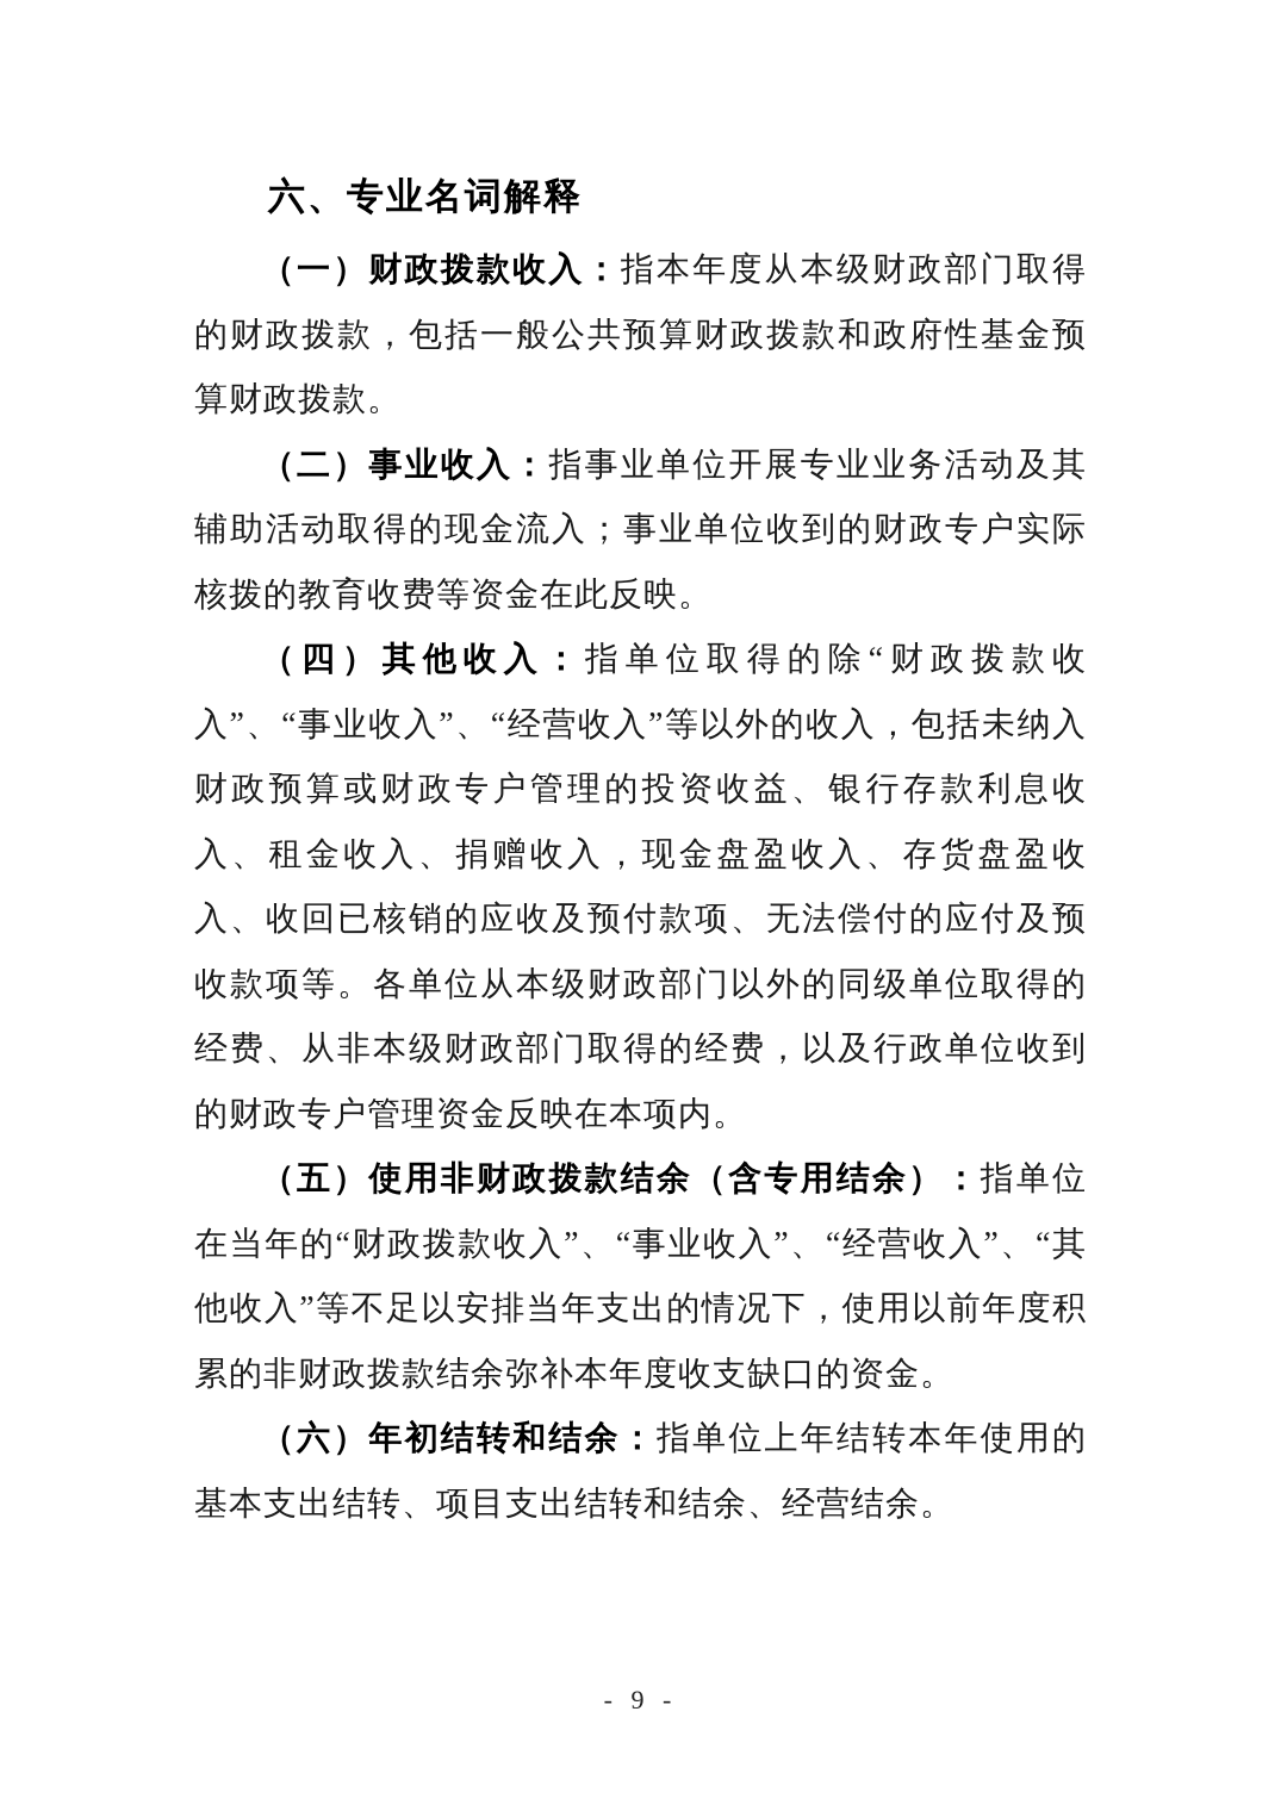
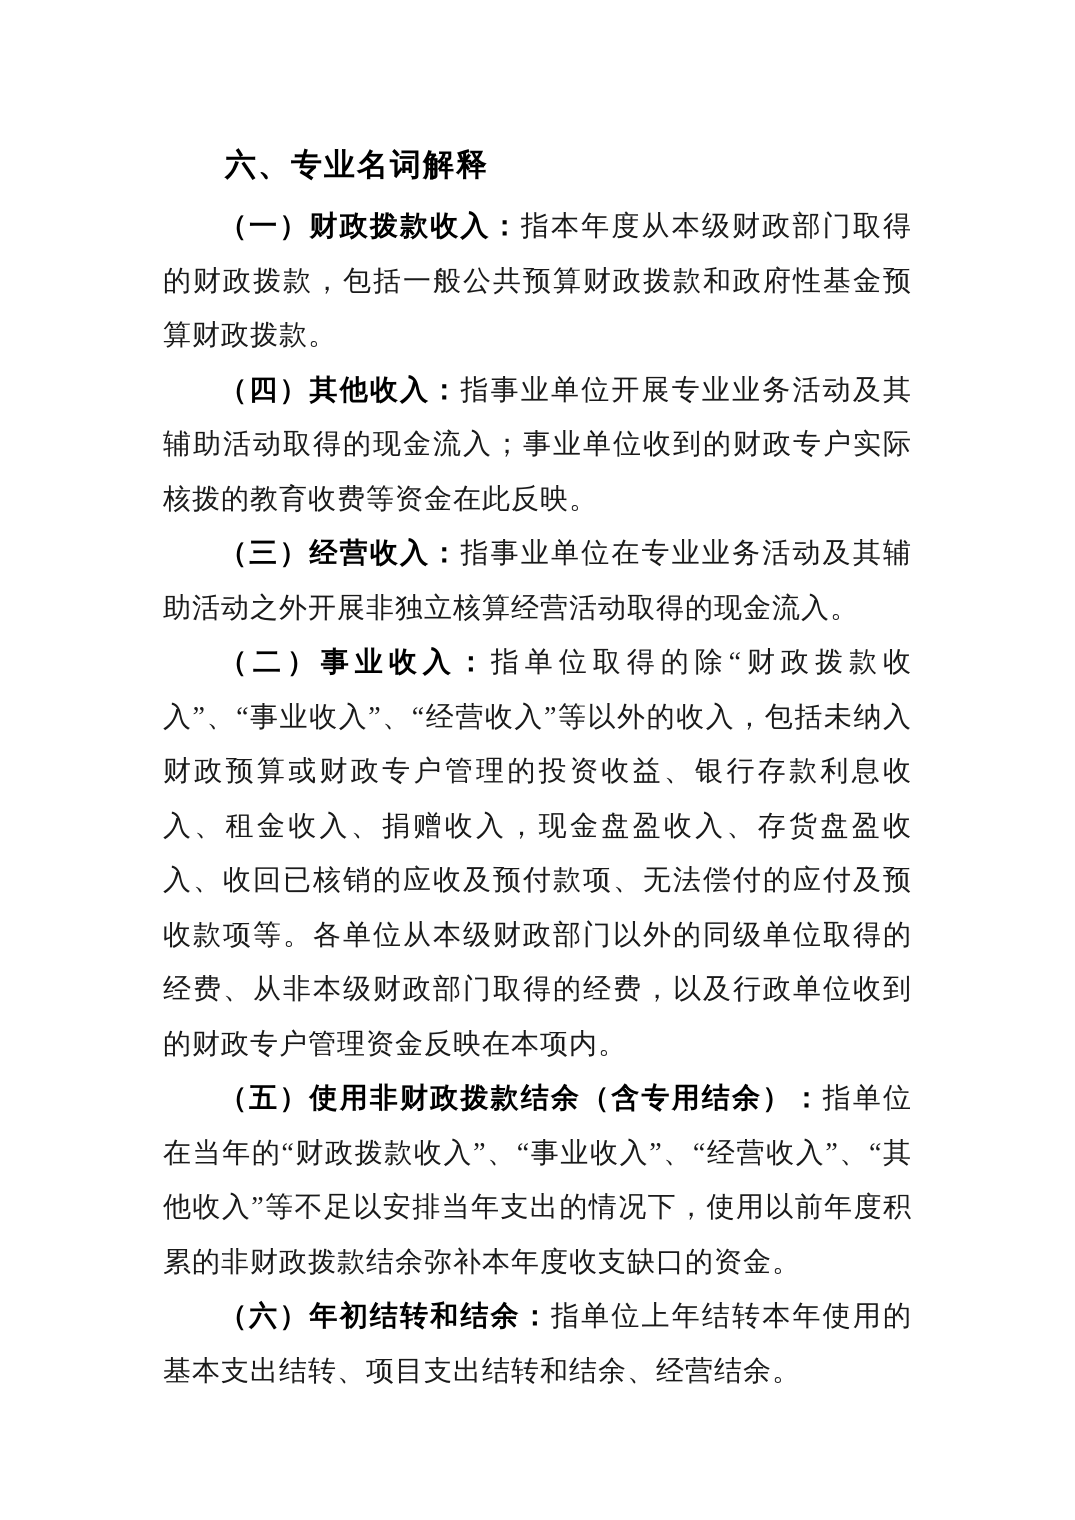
  六、专业名词解释
  （一）财政拨款收入：指本年度从本级财政部门取得的财政拨款，包括一般公共预算财政拨款和政府性基金预算财政拨款。
- （二）事业收入：指事业单位开展专业业务活动及其辅助活动取得的现金流入；事业单位收到的财政专户实际核拨的教育收费等资金在此反映。
+ （四）其他收入：指事业单位开展专业业务活动及其辅助活动取得的现金流入；事业单位收到的财政专户实际核拨的教育收费等资金在此反映。
+ （三）经营收入：指事业单位在专业业务活动及其辅助活动之外开展非独立核算经营活动取得的现金流入。
- （四）其他收入：指单位取得的除“财政拨款收入”、“事业收入”、“经营收入”等以外的收入，包括未纳入财政预算或财政专户管理的投资收益、银行存款利息收入、租金收入、捐赠收入，现金盘盈收入、存货盘盈收入、收回已核销的应收及预付款项、无法偿付的应付及预收款项等。各单位从本级财政部门以外的同级单位取得的经费、从非本级财政部门取得的经费，以及行政单位收到的财政专户管理资金反映在本项内。
+ （二）事业收入：指单位取得的除“财政拨款收入”、“事业收入”、“经营收入”等以外的收入，包括未纳入财政预算或财政专户管理的投资收益、银行存款利息收入、租金收入、捐赠收入，现金盘盈收入、存货盘盈收入、收回已核销的应收及预付款项、无法偿付的应付及预收款项等。各单位从本级财政部门以外的同级单位取得的经费、从非本级财政部门取得的经费，以及行政单位收到的财政专户管理资金反映在本项内。
  （五）使用非财政拨款结余（含专用结余）：指单位在当年的“财政拨款收入”、“事业收入”、“经营收入”、“其他收入”等不足以安排当年支出的情况下，使用以前年度积累的非财政拨款结余弥补本年度收支缺口的资金。
  （六）年初结转和结余：指单位上年结转本年使用的基本支出结转、项目支出结转和结余、经营结余。
- - 9 -
